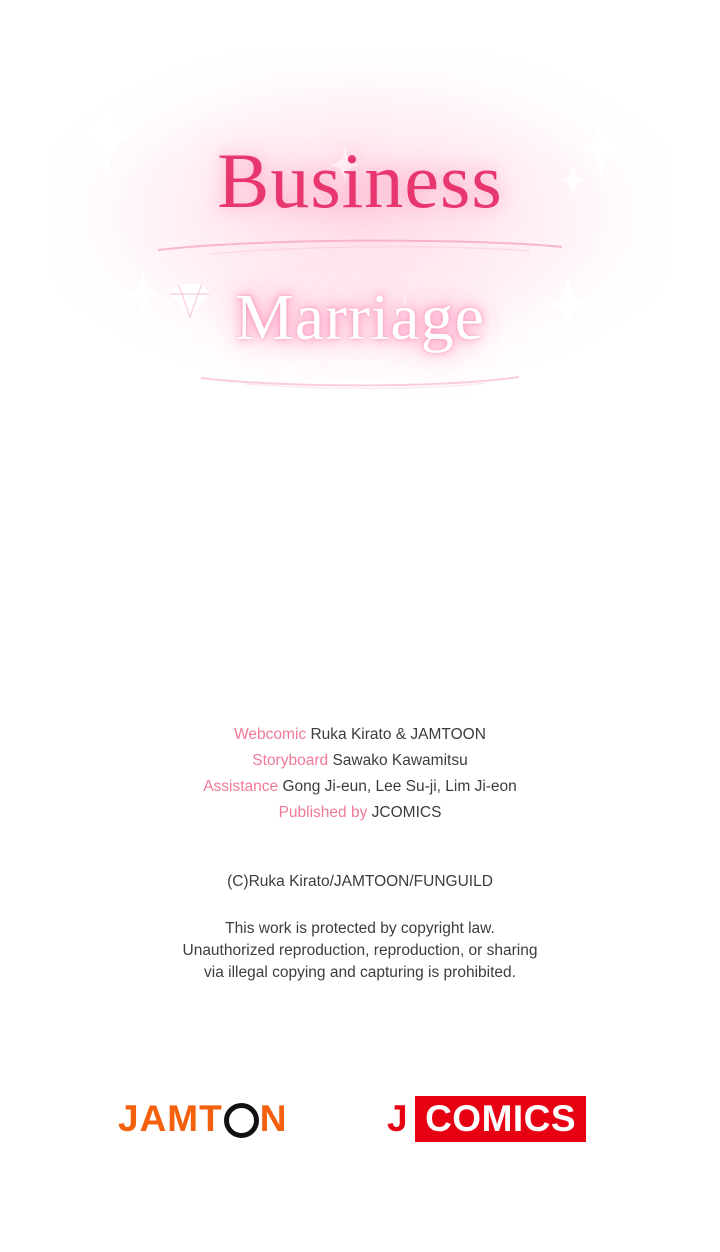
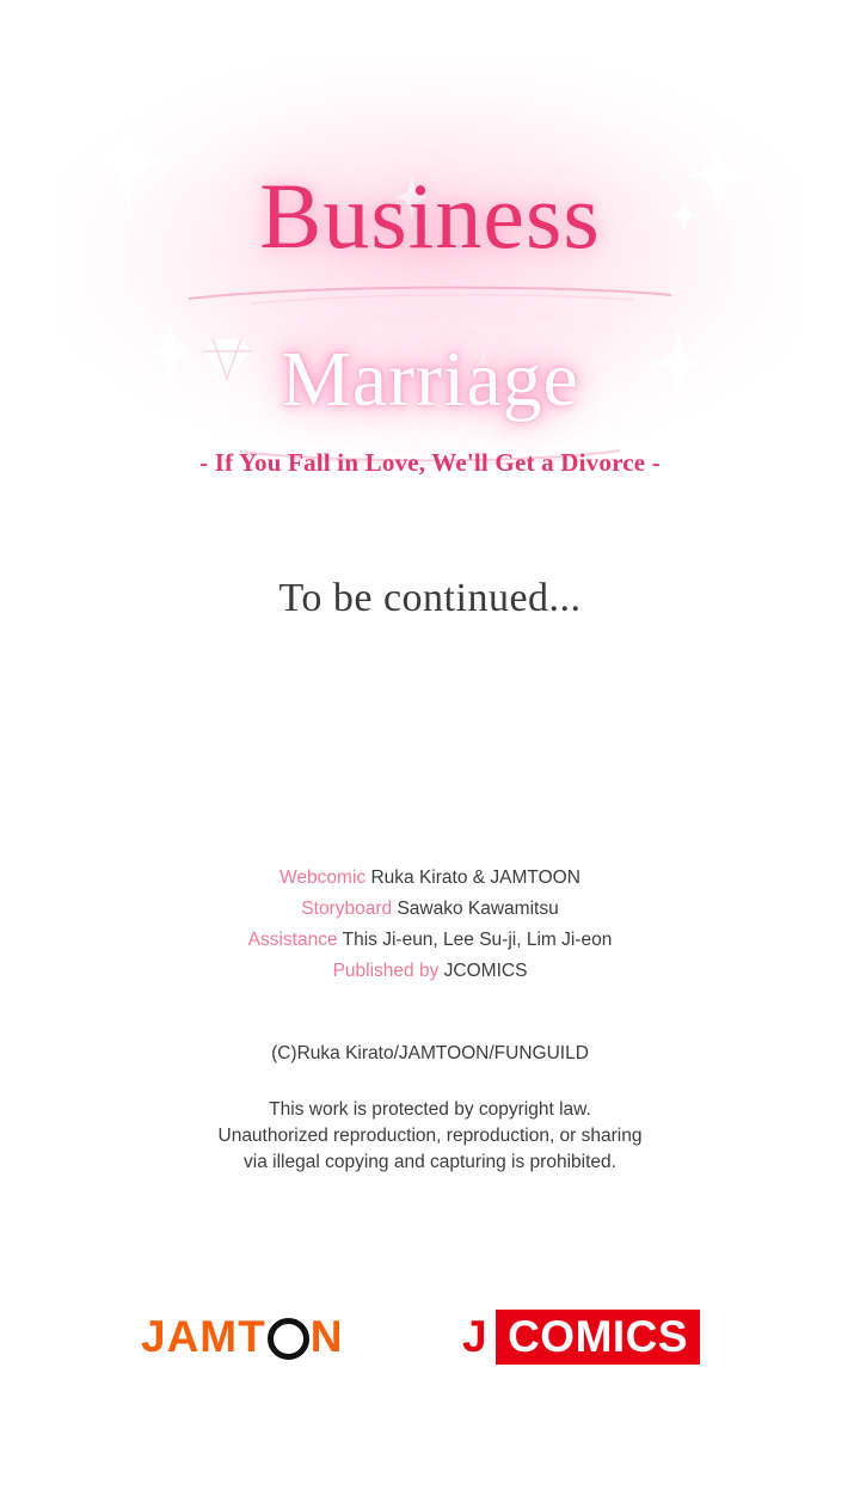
  Business
  Marriage
+ - If You Fall in Love, We'll Get a Divorce -
+ To be continued...
  Webcomic Ruka Kirato & JAMTOON
  Storyboard Sawako Kawamitsu
- Assistance Gong Ji-eun, Lee Su-ji, Lim Ji-eon
+ Assistance This Ji-eun, Lee Su-ji, Lim Ji-eon
  Published by JCOMICS
  (C)Ruka Kirato/JAMTOON/FUNGUILD
  This work is protected by copyright law.
  Unauthorized reproduction, reproduction, or sharing
  via illegal copying and capturing is prohibited.
  JAMT
  N
  J
  COMICS
